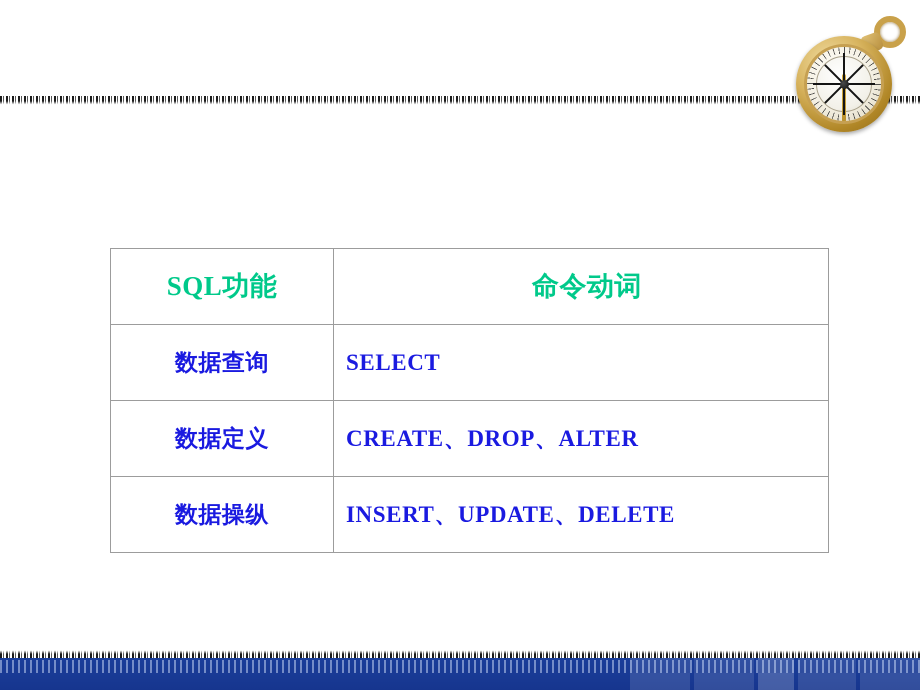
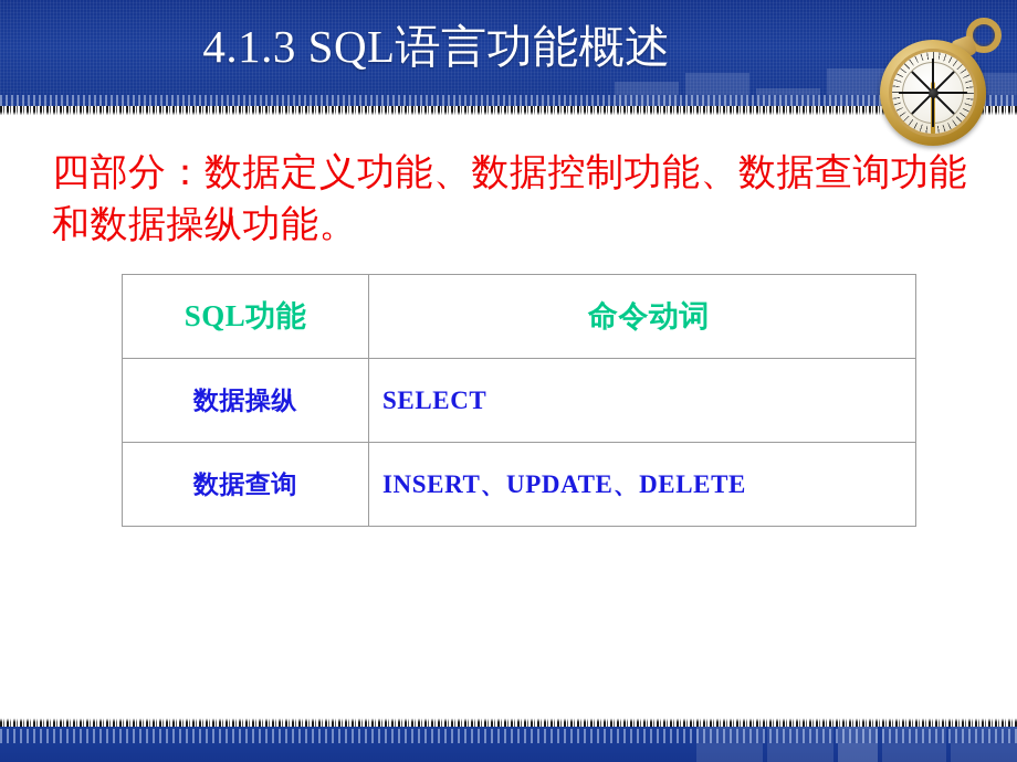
+ 4.1.3 SQL语言功能概述
+ 四部分：数据定义功能、数据控制功能、数据查询功能和数据操纵功能。
  SQL功能	命令动词
- 数据查询	SELECT
+ 数据操纵	SELECT
- 数据定义	CREATE、DROP、ALTER
- 数据操纵	INSERT、UPDATE、DELETE
+ 数据查询	INSERT、UPDATE、DELETE
